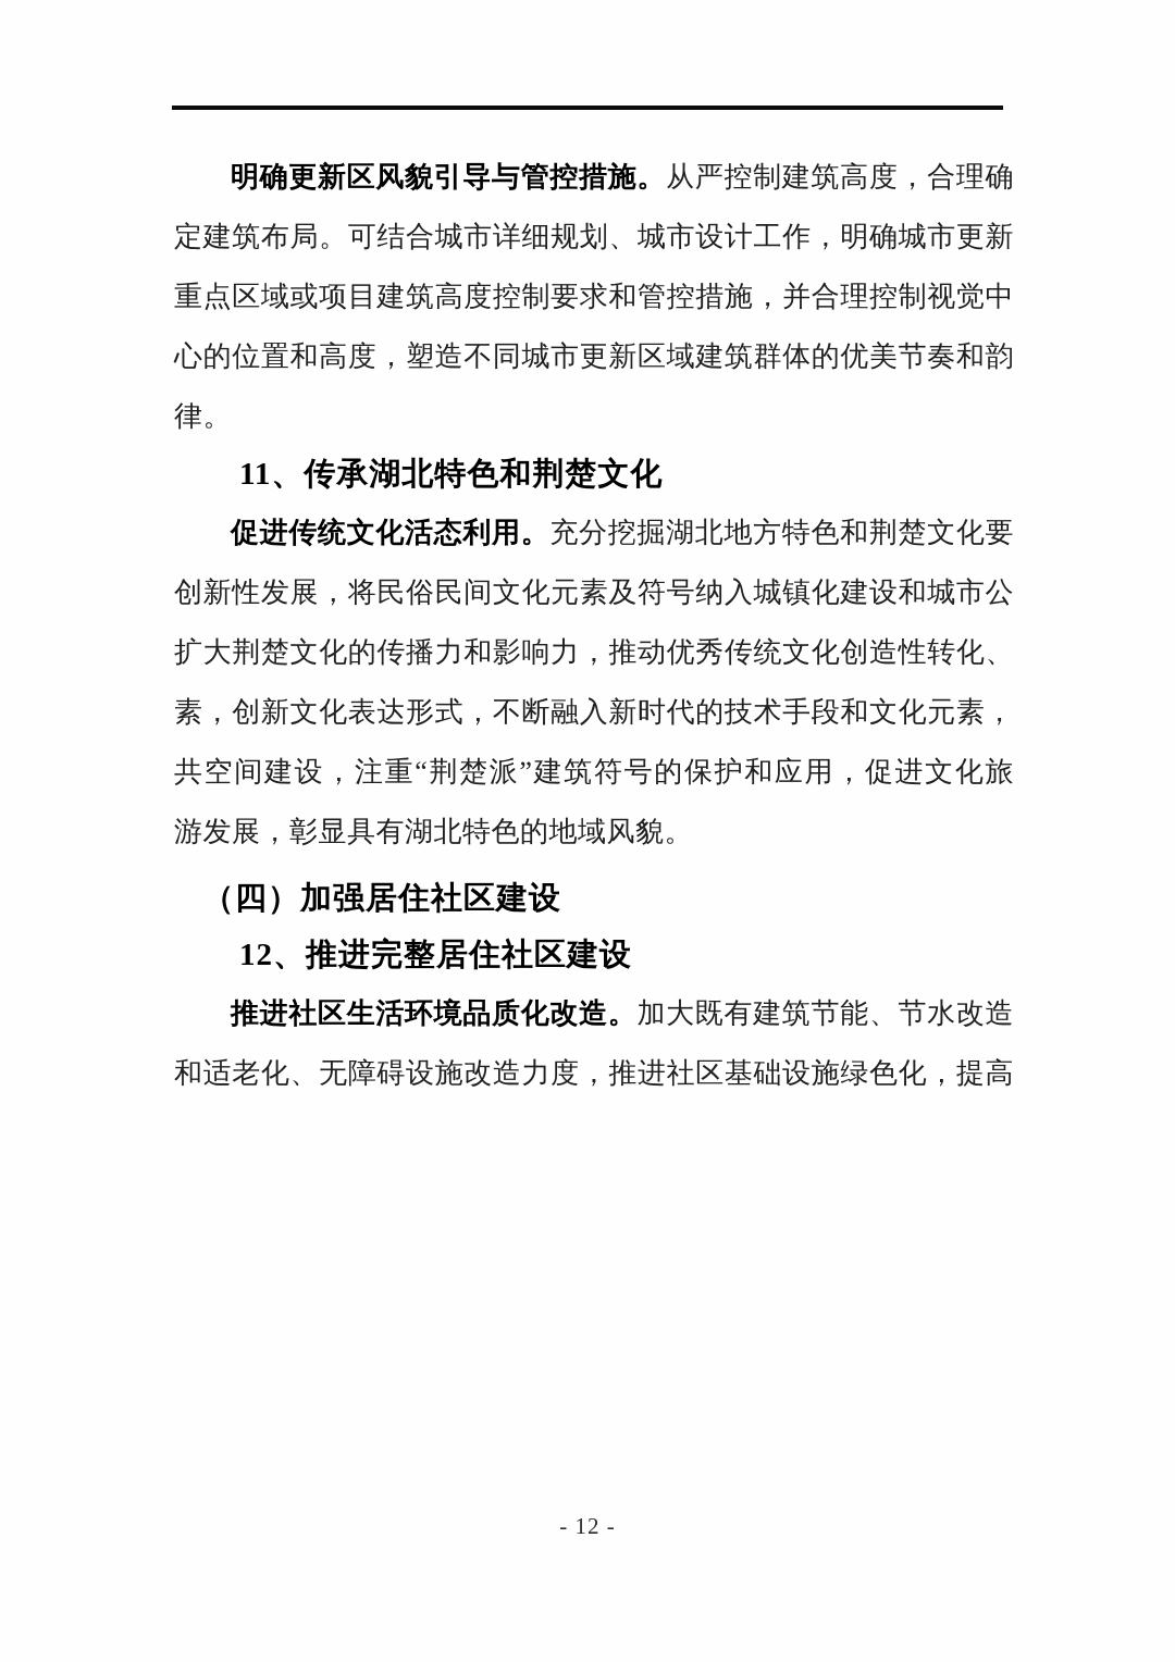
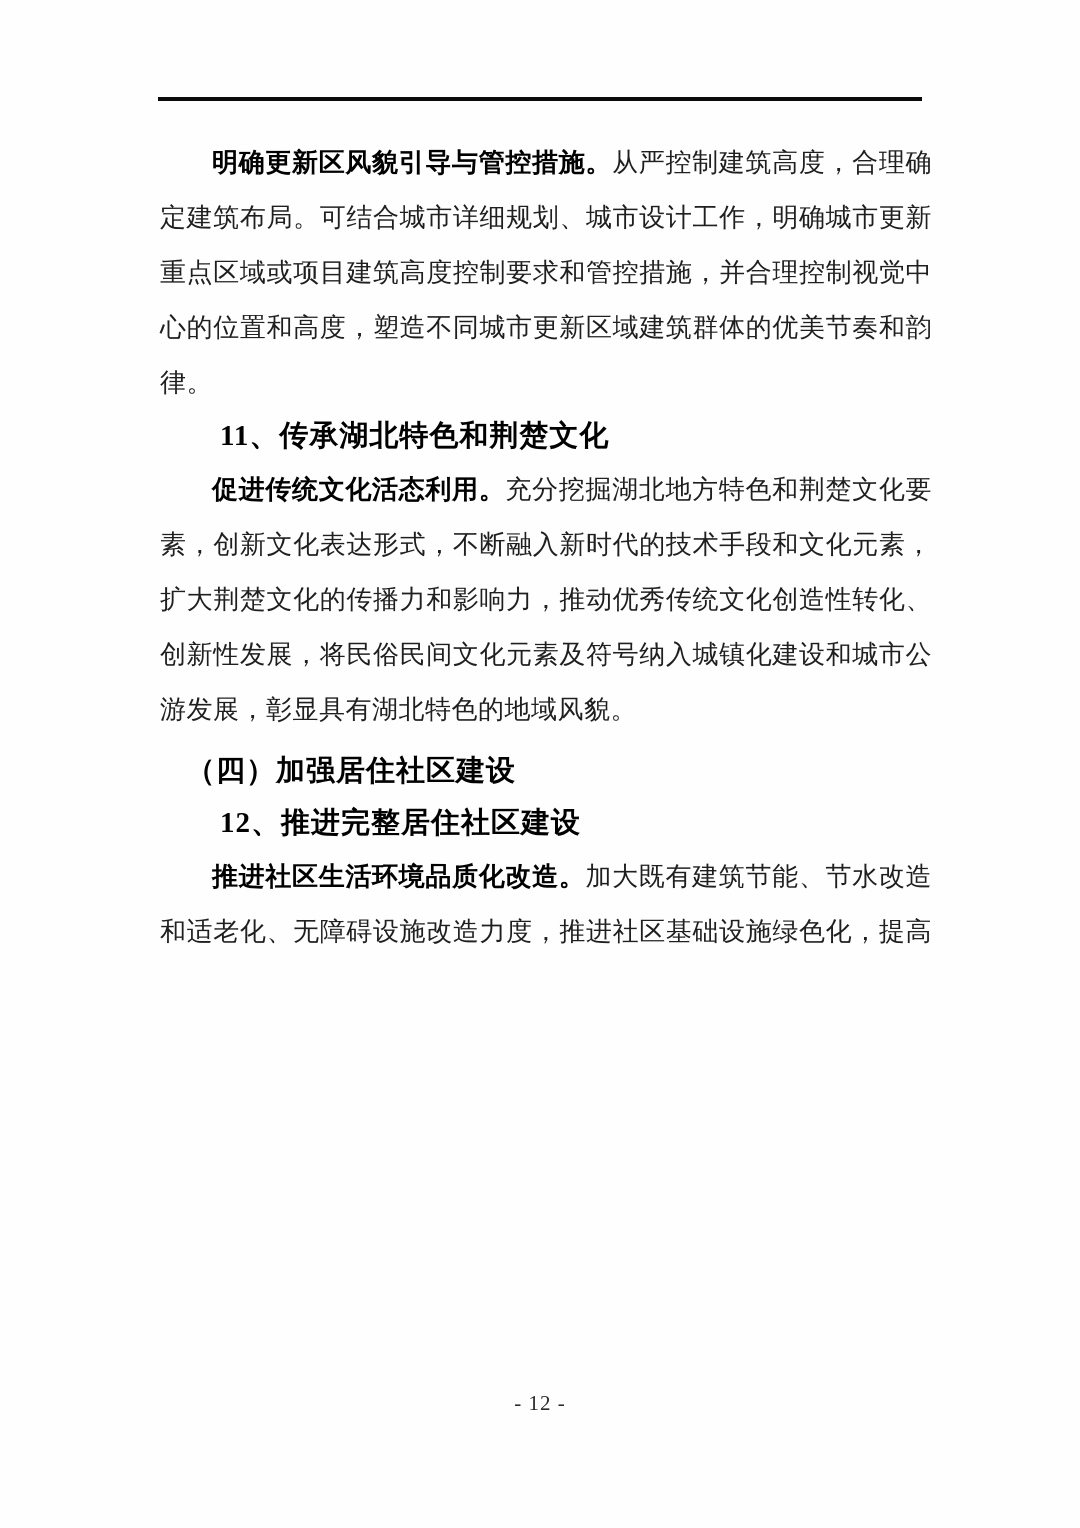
  明确更新区风貌引导与管控措施。从严控制建筑高度，合理确
  定建筑布局。可结合城市详细规划、城市设计工作，明确城市更新
  重点区域或项目建筑高度控制要求和管控措施，并合理控制视觉中
  心的位置和高度，塑造不同城市更新区域建筑群体的优美节奏和韵
  律。
  11、传承湖北特色和荆楚文化
  促进传统文化活态利用。充分挖掘湖北地方特色和荆楚文化要
- 创新性发展，将民俗民间文化元素及符号纳入城镇化建设和城市公
+ 素，创新文化表达形式，不断融入新时代的技术手段和文化元素，
  扩大荆楚文化的传播力和影响力，推动优秀传统文化创造性转化、
- 素，创新文化表达形式，不断融入新时代的技术手段和文化元素，
+ 创新性发展，将民俗民间文化元素及符号纳入城镇化建设和城市公
- 共空间建设，注重“荆楚派”建筑符号的保护和应用，促进文化旅
  游发展，彰显具有湖北特色的地域风貌。
  （四）加强居住社区建设
  12、推进完整居住社区建设
  推进社区生活环境品质化改造。加大既有建筑节能、节水改造
  和适老化、无障碍设施改造力度，推进社区基础设施绿色化，提高
  - 12 -
